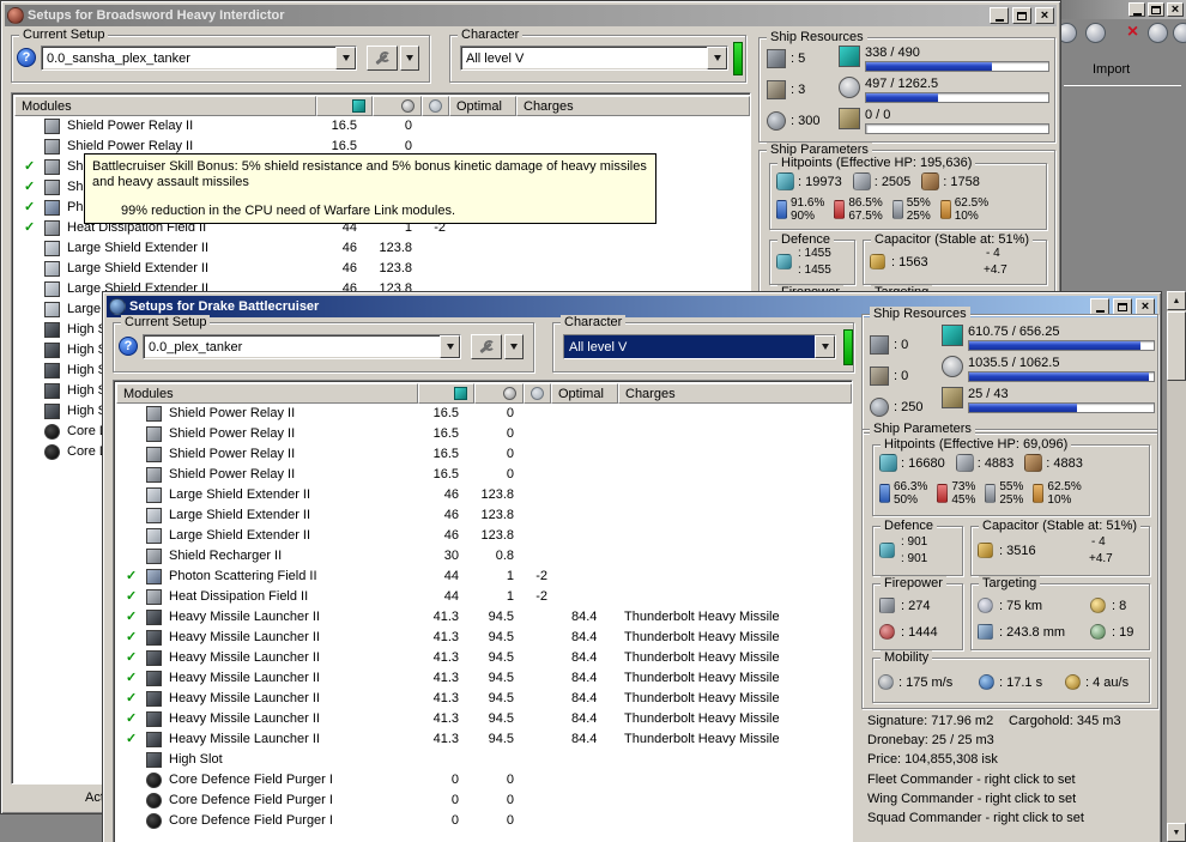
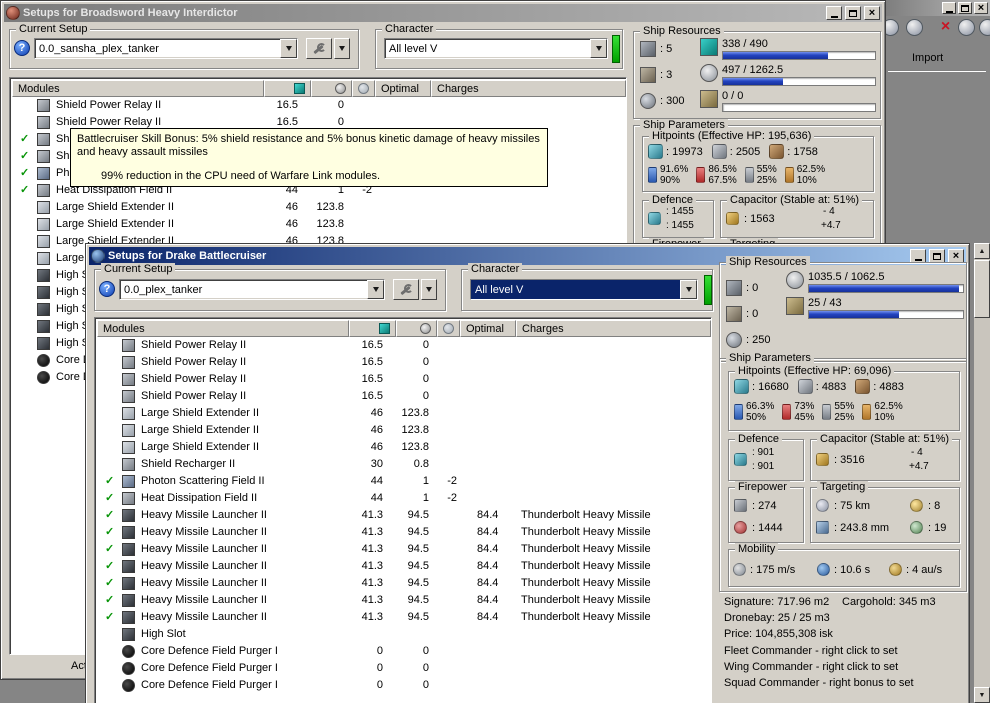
  ×
  ×
  Import
  Setups for Broadsword Heavy Interdictor
  ×
  Current Setup
  ?
  0.0_sansha_plex_tanker
  Character
  All level V
  Modules
  Optimal
  Charges
  Shield Power Relay II
  16.5
  0
  Shield Power Relay II
  16.5
  0
  ✓
  ✓
  ✓
  ✓
  Heat Dissipation Field II
  44
  1
  -2
  Large Shield Extender II
  46
  123.8
  Large Shield Extender II
  46
  123.8
  Large Shield Extender II
  46
  123.8
  Ship Resources
  : 5
  : 3
  : 300
  338 / 490
  497 / 1262.5
  0 / 0
  Ship Parameters
  Hitpoints (Effective HP: 195,636)
  : 19973
  : 2505
  : 1758
  91.6%
  90%
  86.5%
  67.5%
  55%
  25%
  62.5%
  10%
  Defence
  : 1455
  : 1455
  Capacitor (Stable at: 51%)
  : 1563
  - 4
  +4.7
  Battlecruiser Skill Bonus: 5% shield resistance and 5% bonus kinetic damage of heavy missiles and heavy assault missiles
  99% reduction in the CPU need of Warfare Link modules.
  Setups for Drake Battlecruiser
  ×
  Current Setup
  ?
  0.0_plex_tanker
  Character
  All level V
  Modules
  Optimal
  Charges
  Shield Power Relay II
  16.5
  0
  Shield Power Relay II
  16.5
  0
  Shield Power Relay II
  16.5
  0
  Shield Power Relay II
  16.5
  0
  Large Shield Extender II
  46
  123.8
  Large Shield Extender II
  46
  123.8
  Large Shield Extender II
  46
  123.8
  Shield Recharger II
  30
  0.8
  ✓
  Photon Scattering Field II
  44
  1
  -2
  ✓
  Heat Dissipation Field II
  44
  1
  -2
  ✓
  Heavy Missile Launcher II
  41.3
  94.5
  84.4
  Thunderbolt Heavy Missile
  ✓
  Heavy Missile Launcher II
  41.3
  94.5
  84.4
  Thunderbolt Heavy Missile
  ✓
  Heavy Missile Launcher II
  41.3
  94.5
  84.4
  Thunderbolt Heavy Missile
  ✓
  Heavy Missile Launcher II
  41.3
  94.5
  84.4
  Thunderbolt Heavy Missile
  ✓
  Heavy Missile Launcher II
  41.3
  94.5
  84.4
  Thunderbolt Heavy Missile
  ✓
  Heavy Missile Launcher II
  41.3
  94.5
  84.4
  Thunderbolt Heavy Missile
  ✓
  Heavy Missile Launcher II
  41.3
  94.5
  84.4
  Thunderbolt Heavy Missile
  High Slot
  Core Defence Field Purger I
  0
  0
  Core Defence Field Purger I
  0
  0
  Core Defence Field Purger I
  0
  0
  Ship Resources
  : 0
  : 0
  : 250
- 610.75 / 656.25
  1035.5 / 1062.5
  25 / 43
  Ship Parameters
  Hitpoints (Effective HP: 69,096)
  : 16680
  : 4883
  : 4883
  66.3%
  50%
  73%
  45%
  55%
  25%
  62.5%
  10%
  Defence
  : 901
  : 901
  Capacitor (Stable at: 51%)
  : 3516
  - 4
  +4.7
  Firepower
  : 274
  : 1444
  Targeting
  : 75 km
  : 8
  : 243.8 mm
  : 19
  Mobility
  : 175 m/s
- : 17.1 s
+ : 10.6 s
  : 4 au/s
  Signature: 717.96 m2
  Cargohold: 345 m3
  Dronebay: 25 / 25 m3
  Price: 104,855,308 isk
  Fleet Commander - right click to set
  Wing Commander - right click to set
- Squad Commander - right click to set
+ Squad Commander - right bonus to set
